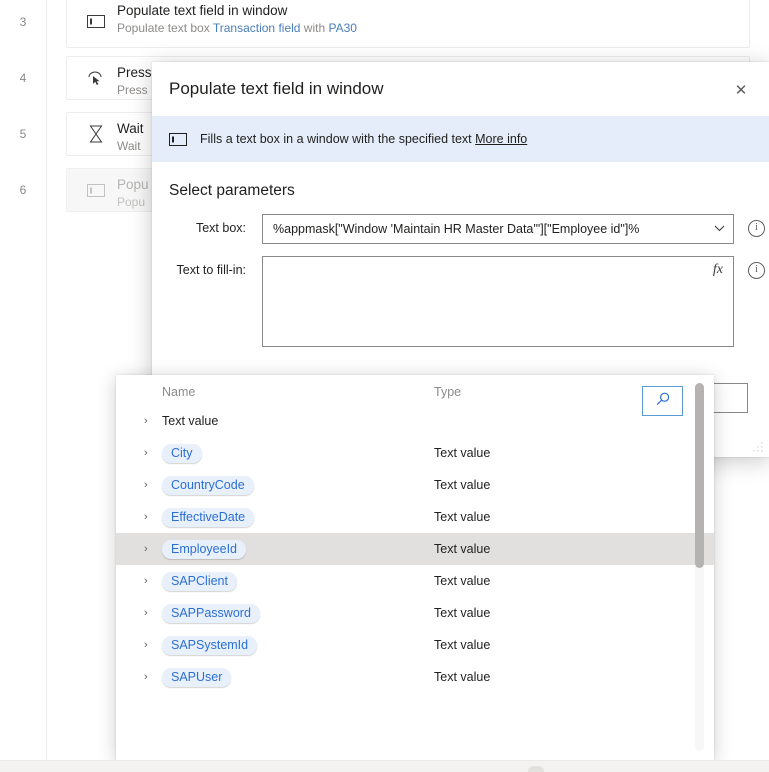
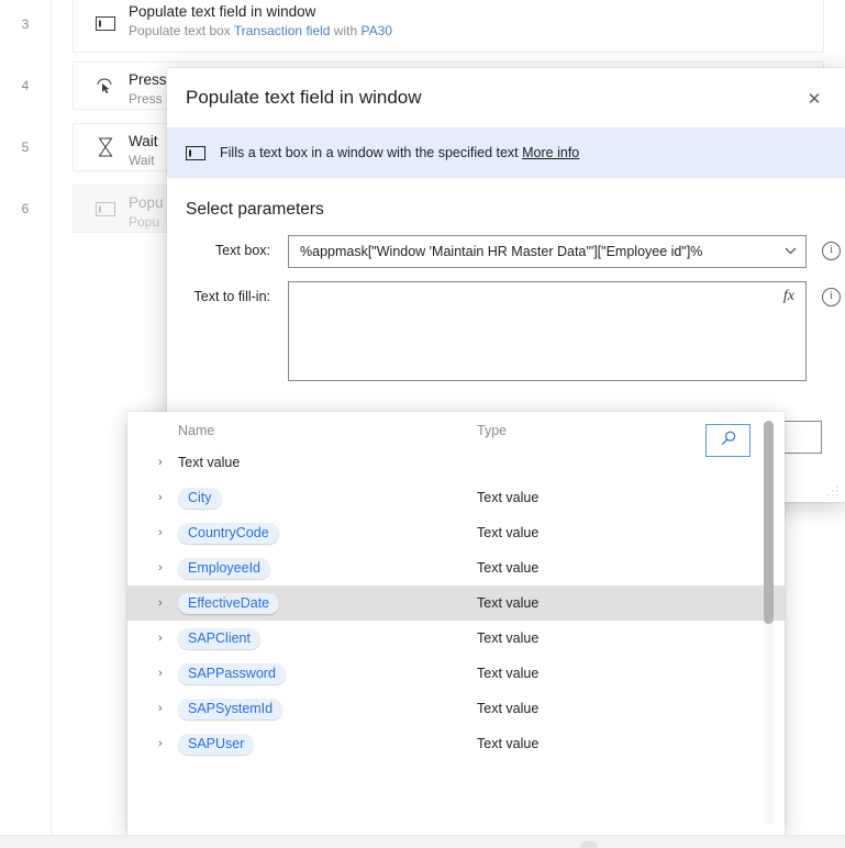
  Populate text field in window
  Populate text box Transaction field with PA30
  3
  Press
  Press
  4
  Wait
  Wait
  5
  Popu
  Popu
  6
  Populate text field in window
  ✕
  Fills a text box in a window with the specified text More info
  Select parameters
  Text box:
  %appmask["Window 'Maintain HR Master Data'"]["Employee id"]%
  i
  Text to fill-in:
  fx
  i
  Name
  Type
  ›
  Text value
  ›
  City
  Text value
  ›
  CountryCode
  Text value
  ›
- EffectiveDate
+ EmployeeId
  Text value
  ›
- EmployeeId
+ EffectiveDate
  Text value
  ›
  SAPClient
  Text value
  ›
  SAPPassword
  Text value
  ›
  SAPSystemId
  Text value
  ›
  SAPUser
  Text value
